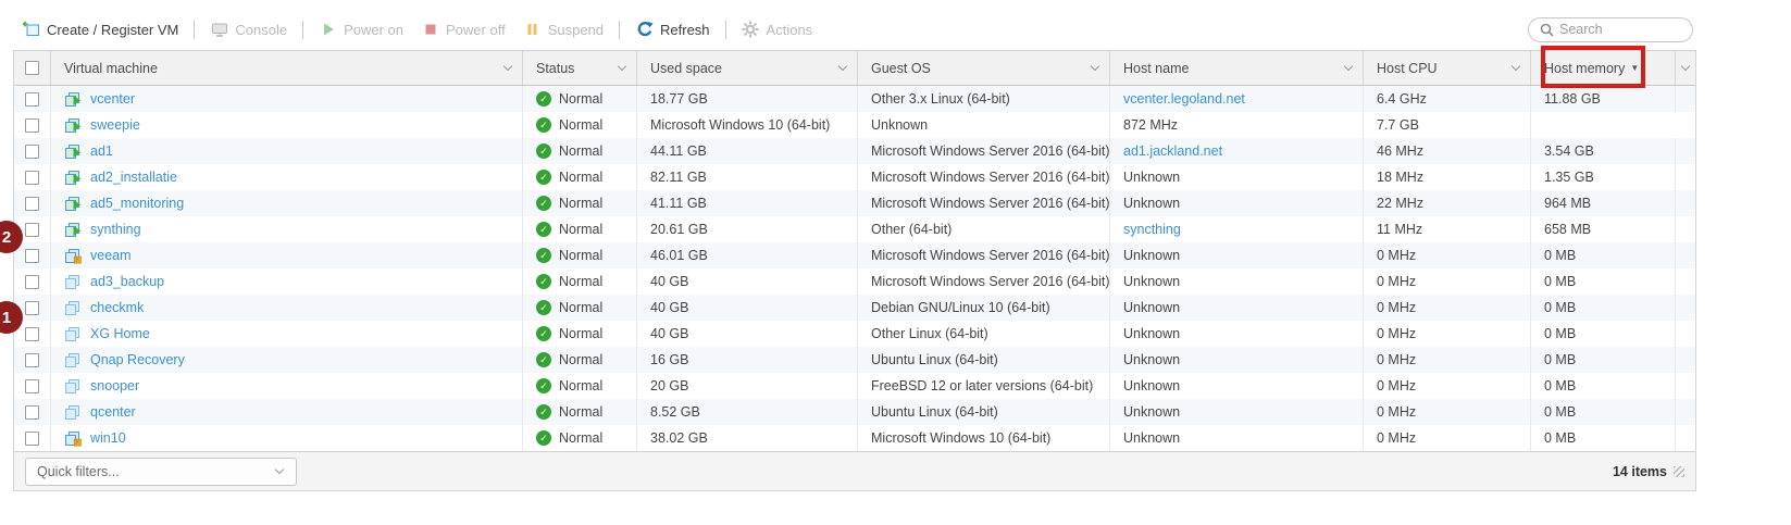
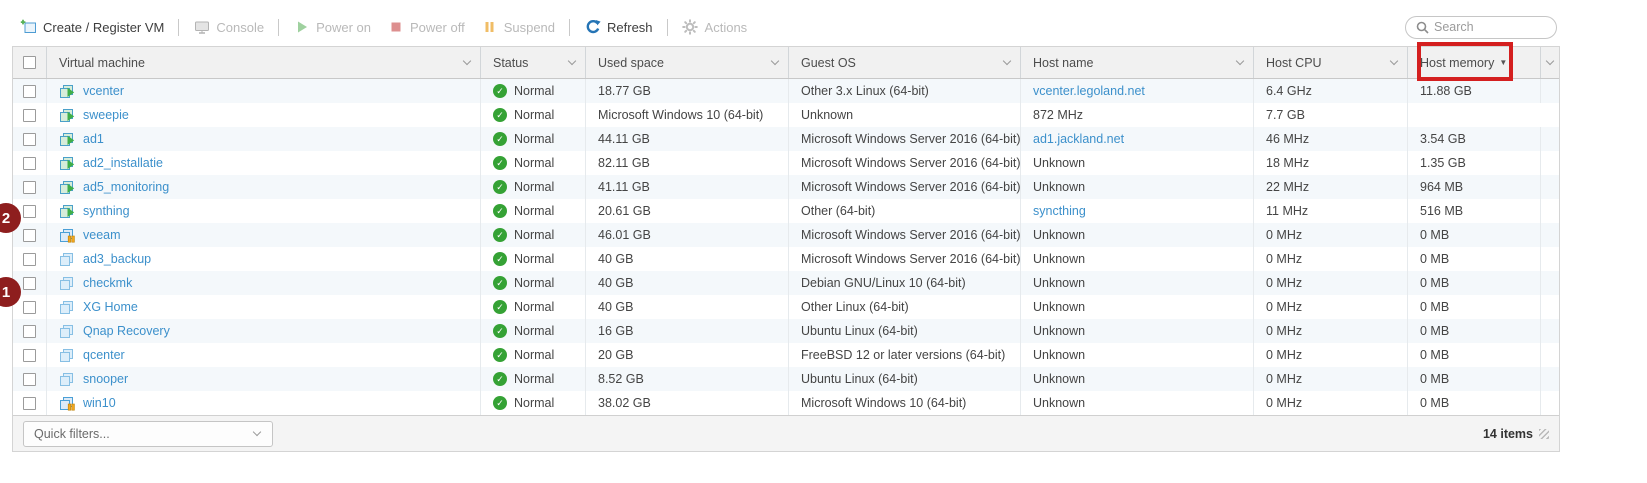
  Create / Register VM
  Console
  Power on
  Power off
  Suspend
  Refresh
  Actions
  Search
  Virtual machine
  Status
  Used space
  Guest OS
  Host name
  Host CPU
  Host memory
  ▼
  vcenter
  ✓
  Normal
  18.77 GB
  Other 3.x Linux (64-bit)
  vcenter.legoland.net
  6.4 GHz
  11.88 GB
  sweepie
  ✓
  Normal
  Microsoft Windows 10 (64-bit)
  Unknown
  872 MHz
  7.7 GB
  ad1
  ✓
  Normal
  44.11 GB
  Microsoft Windows Server 2016 (64-bit)
  ad1.jackland.net
  46 MHz
  3.54 GB
  ad2_installatie
  ✓
  Normal
  82.11 GB
  Microsoft Windows Server 2016 (64-bit)
  Unknown
  18 MHz
  1.35 GB
  ad5_monitoring
  ✓
  Normal
  41.11 GB
  Microsoft Windows Server 2016 (64-bit)
  Unknown
  22 MHz
  964 MB
  synthing
  ✓
  Normal
  20.61 GB
  Other (64-bit)
  syncthing
  11 MHz
- 658 MB
+ 516 MB
  veeam
  ✓
  Normal
  46.01 GB
  Microsoft Windows Server 2016 (64-bit)
  Unknown
  0 MHz
  0 MB
  ad3_backup
  ✓
  Normal
  40 GB
  Microsoft Windows Server 2016 (64-bit)
  Unknown
  0 MHz
  0 MB
  checkmk
  ✓
  Normal
  40 GB
  Debian GNU/Linux 10 (64-bit)
  Unknown
  0 MHz
  0 MB
  XG Home
  ✓
  Normal
  40 GB
  Other Linux (64-bit)
  Unknown
  0 MHz
  0 MB
  Qnap Recovery
  ✓
  Normal
  16 GB
  Ubuntu Linux (64-bit)
  Unknown
  0 MHz
  0 MB
- snooper
+ qcenter
  ✓
  Normal
  20 GB
  FreeBSD 12 or later versions (64-bit)
  Unknown
  0 MHz
  0 MB
- qcenter
+ snooper
  ✓
  Normal
  8.52 GB
  Ubuntu Linux (64-bit)
  Unknown
  0 MHz
  0 MB
  win10
  ✓
  Normal
  38.02 GB
  Microsoft Windows 10 (64-bit)
  Unknown
  0 MHz
  0 MB
  Quick filters...
  14 items
  2
  1
